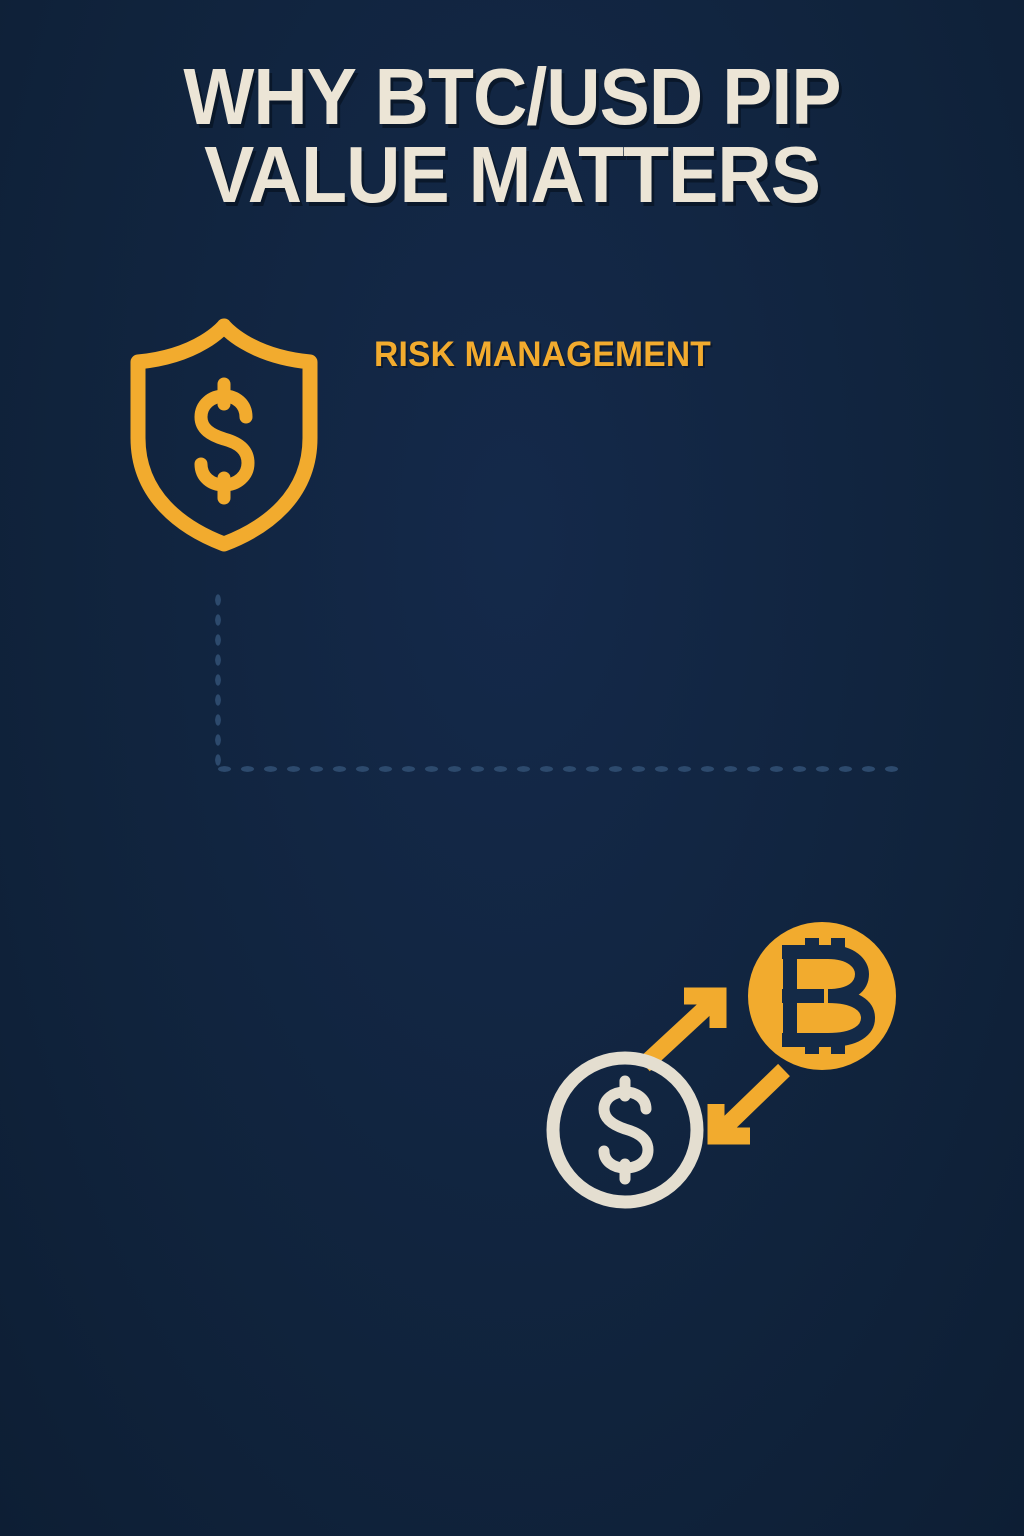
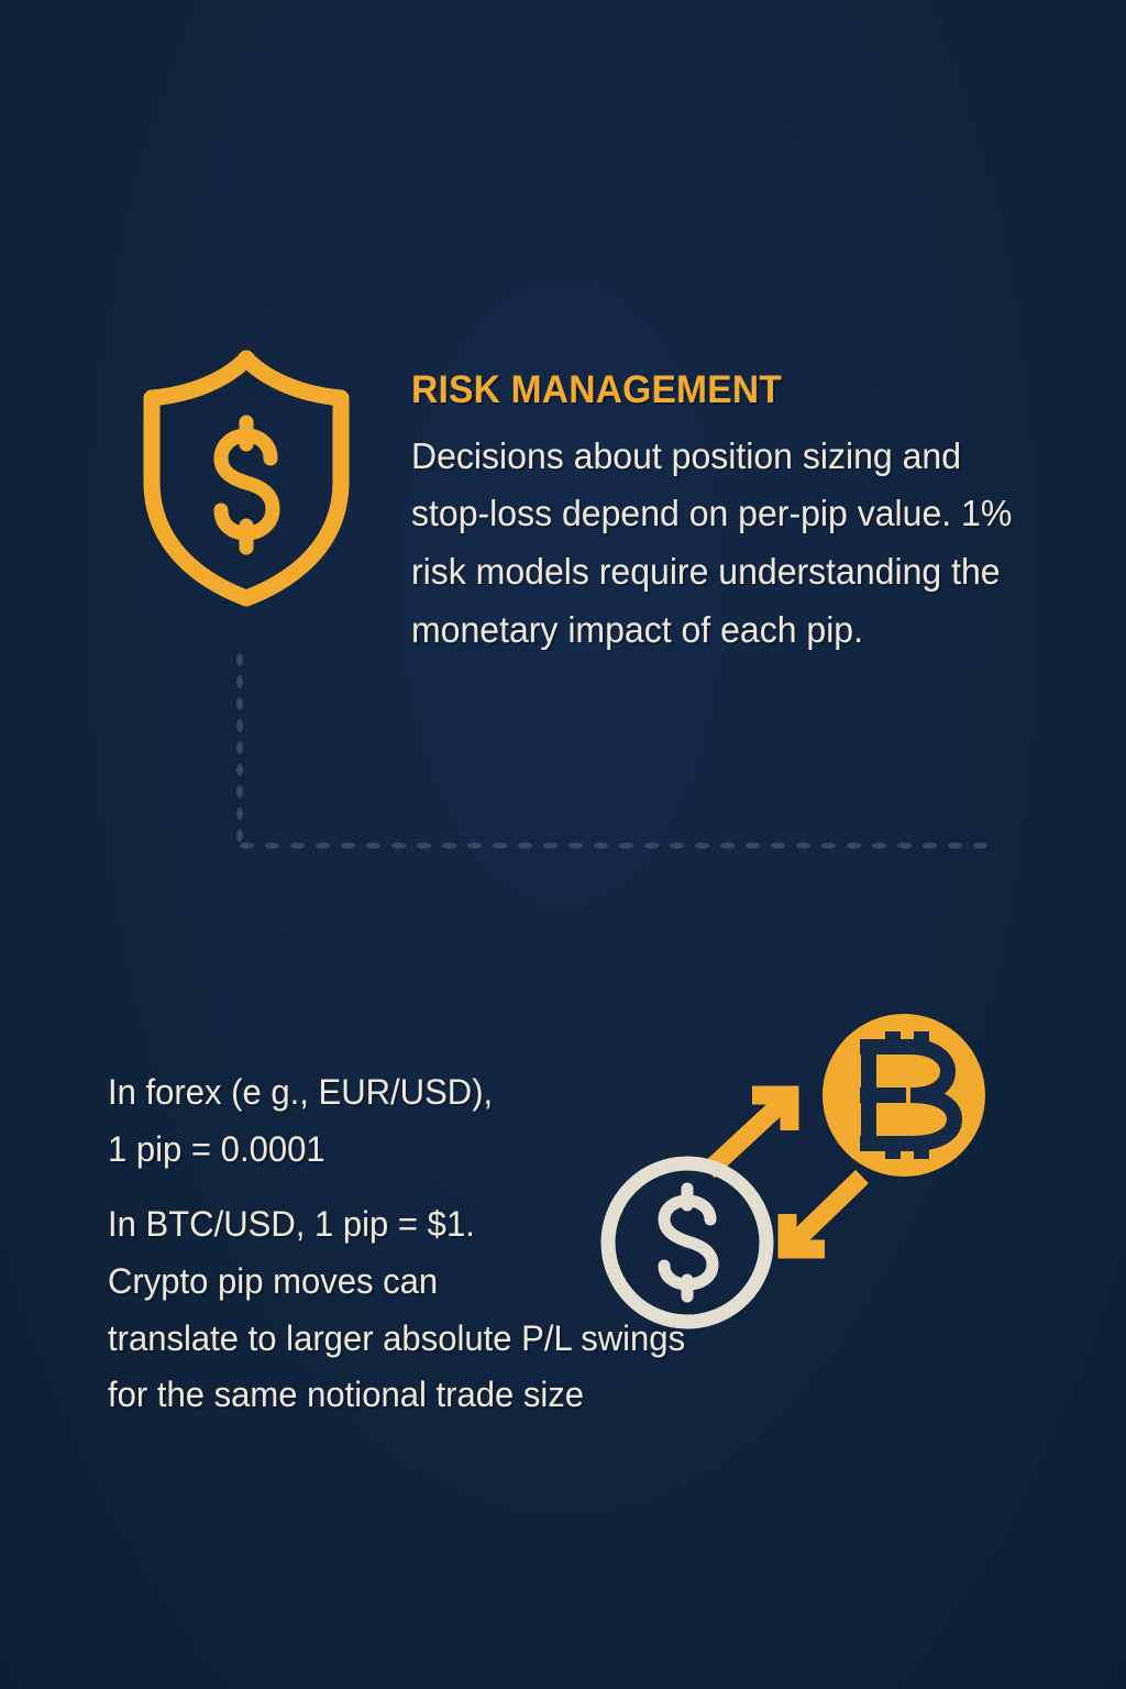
- WHY BTC/USD PIP
- VALUE MATTERS
  RISK MANAGEMENT
+ Decisions about position sizing and stop-loss depend on per-pip value. 1% risk models require understanding the monetary impact of each pip.
+ In forex (e g., EUR/USD),
+ 1 pip = 0.0001
+ In BTC/USD, 1 pip = $1.
+ Crypto pip moves can
+ translate to larger absolute P/L swings
+ for the same notional trade size
